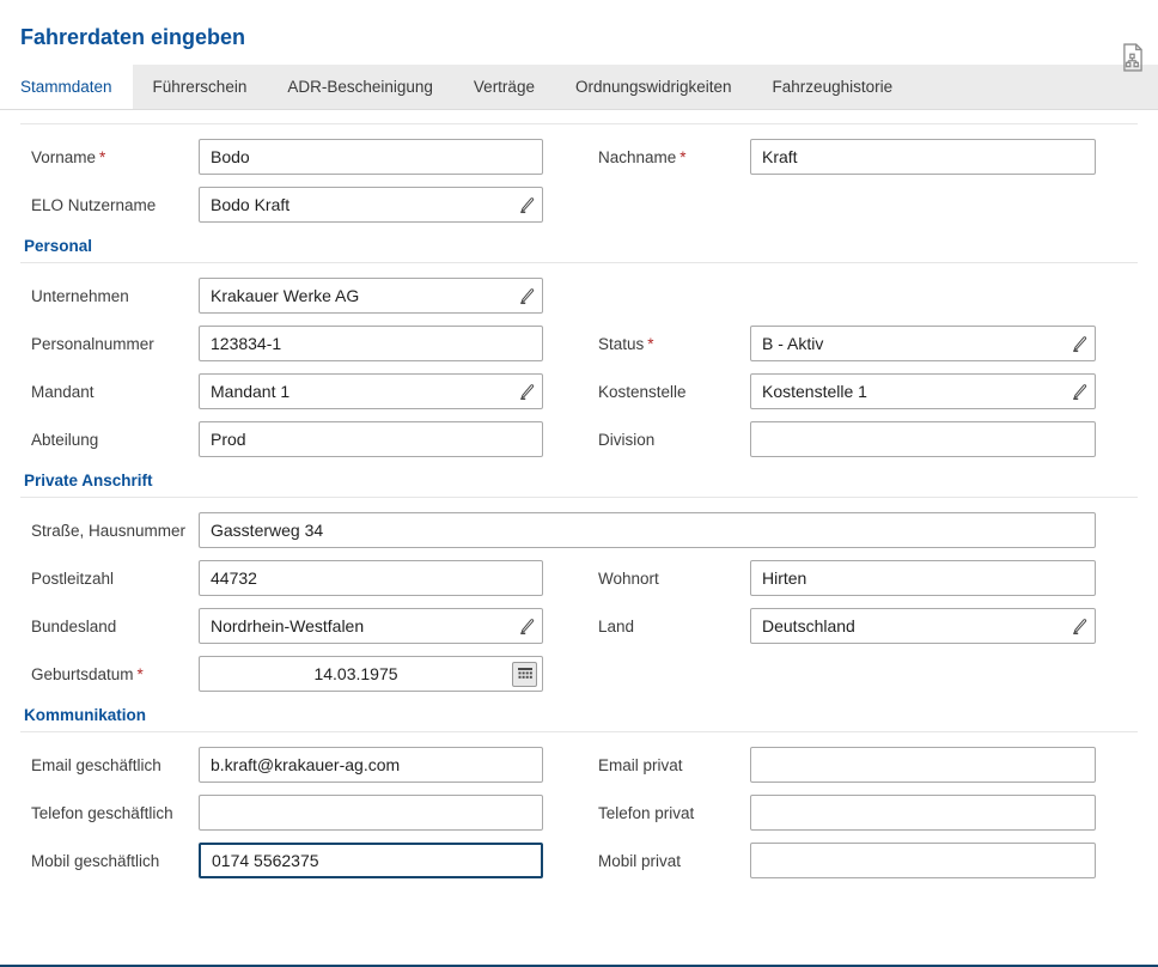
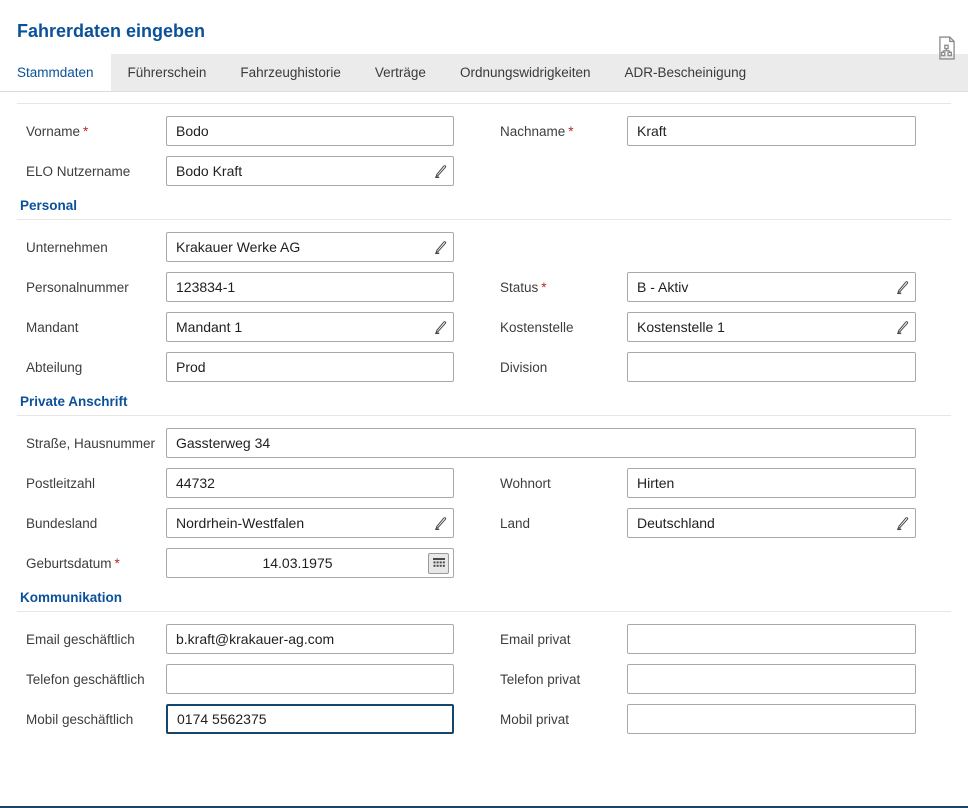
  Fahrerdaten eingeben
  Stammdaten
  Führerschein
- ADR-Bescheinigung
+ Fahrzeughistorie
  Verträge
  Ordnungswidrigkeiten
- Fahrzeughistorie
+ ADR-Bescheinigung
  Vorname *
  Bodo
  Nachname *
  Kraft
  ELO Nutzername
  Bodo Kraft
  Personal
  Unternehmen
  Krakauer Werke AG
  Personalnummer
  123834-1
  Status *
  B - Aktiv
  Mandant
  Mandant 1
  Kostenstelle
  Kostenstelle 1
  Abteilung
  Prod
  Division
  Private Anschrift
  Straße, Hausnummer
  Gassterweg 34
  Postleitzahl
  44732
  Wohnort
  Hirten
  Bundesland
  Nordrhein-Westfalen
  Land
  Deutschland
  Geburtsdatum *
  14.03.1975
  Kommunikation
  Email geschäftlich
  b.kraft@krakauer-ag.com
  Email privat
  Telefon geschäftlich
  Telefon privat
  Mobil geschäftlich
  0174 5562375
  Mobil privat
